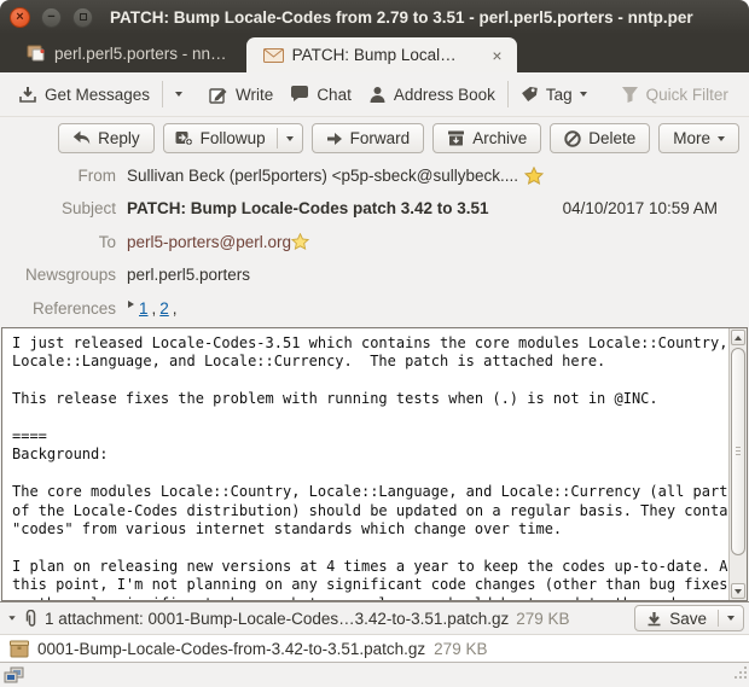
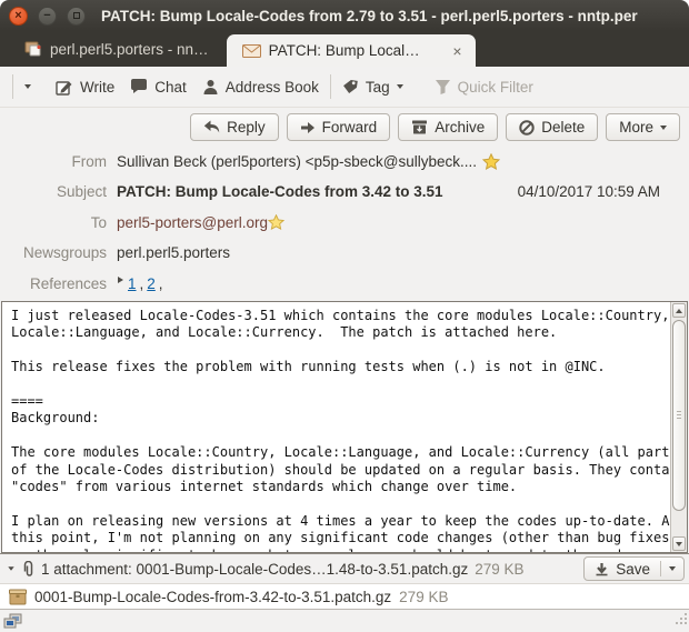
  ×
  −
  PATCH: Bump Locale-Codes from 2.79 to 3.51 - perl.perl5.porters - nntp.per
  perl.perl5.porters - nn…
  PATCH: Bump Local…
  ×
- Get Messages
  Write
  Chat
  Address Book
  Tag
  Quick Filter
  Reply
- Followup
  Forward
  Archive
  Delete
  More
  From
  Sullivan Beck (perl5porters) <p5p-sbeck@sullybeck....
  Subject
- PATCH: Bump Locale-Codes patch 3.42 to 3.51
+ PATCH: Bump Locale-Codes from 3.42 to 3.51
  04/10/2017 10:59 AM
  To
  perl5-porters@perl.org
  Newsgroups
  perl.perl5.porters
  References
  1
  ,
  2
  ,
  I just released Locale-Codes-3.51 which contains the core modules Locale::Country,
  Locale::Language, and Locale::Currency. The patch is attached here.
  This release fixes the problem with running tests when (.) is not in @INC.
  ====
  Background:
  The core modules Locale::Country, Locale::Language, and Locale::Currency (all part
  of the Locale-Codes distribution) should be updated on a regular basis. They conta
  "codes" from various internet standards which change over time.
  I plan on releasing new versions at 4 times a year to keep the codes up-to-date. A
  this point, I'm not planning on any significant code changes (other than bug fixes
- 1 attachment: 0001-Bump-Locale-Codes…3.42-to-3.51.patch.gz
+ 1 attachment: 0001-Bump-Locale-Codes…1.48-to-3.51.patch.gz
  279 KB
  Save
  0001-Bump-Locale-Codes-from-3.42-to-3.51.patch.gz
  279 KB
